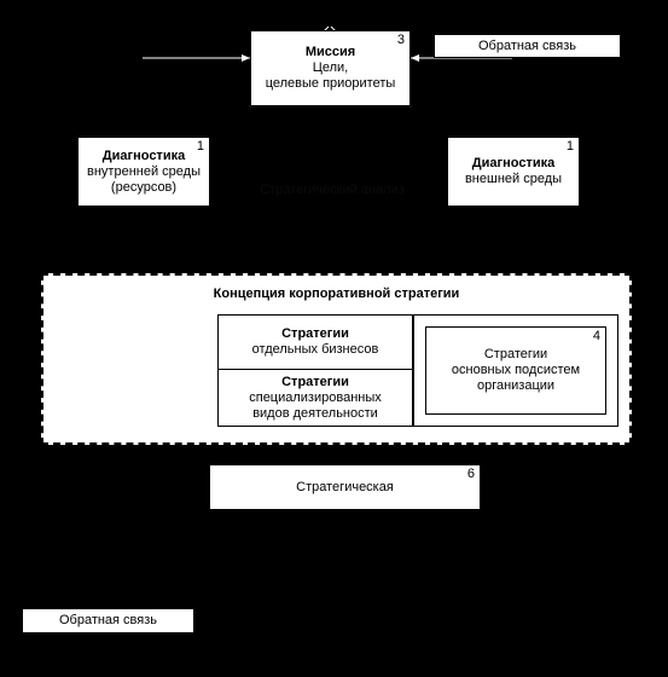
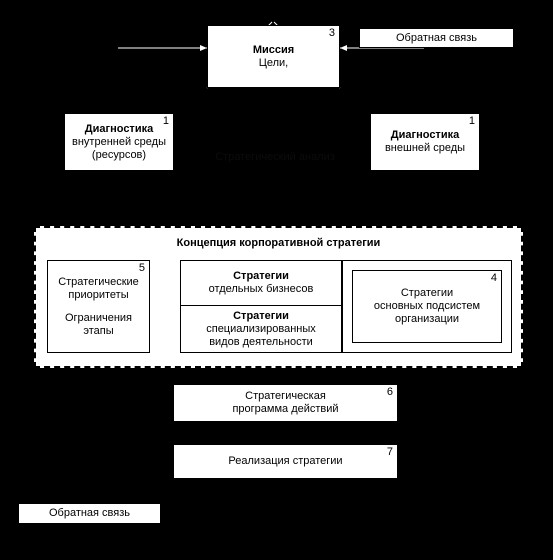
  3
  Миссия
  Цели,
- целевые приоритеты
  Обратная связь
  1
  Диагностика
  внутренней среды
  (ресурсов)
  1
  Диагностика
  внешней среды
  Концепция корпоративной стратегии
+ 5
+ Стратегические
+ приоритеты
+ Ограничения
+ этапы
  Стратегии
  отдельных бизнесов
  Стратегии
  специализированных
  видов деятельности
  4
  Стратегии
  основных подсистем
  организации
  6
  Стратегическая
+ программа действий
+ 7
+ Реализация стратегии
  Обратная связь
